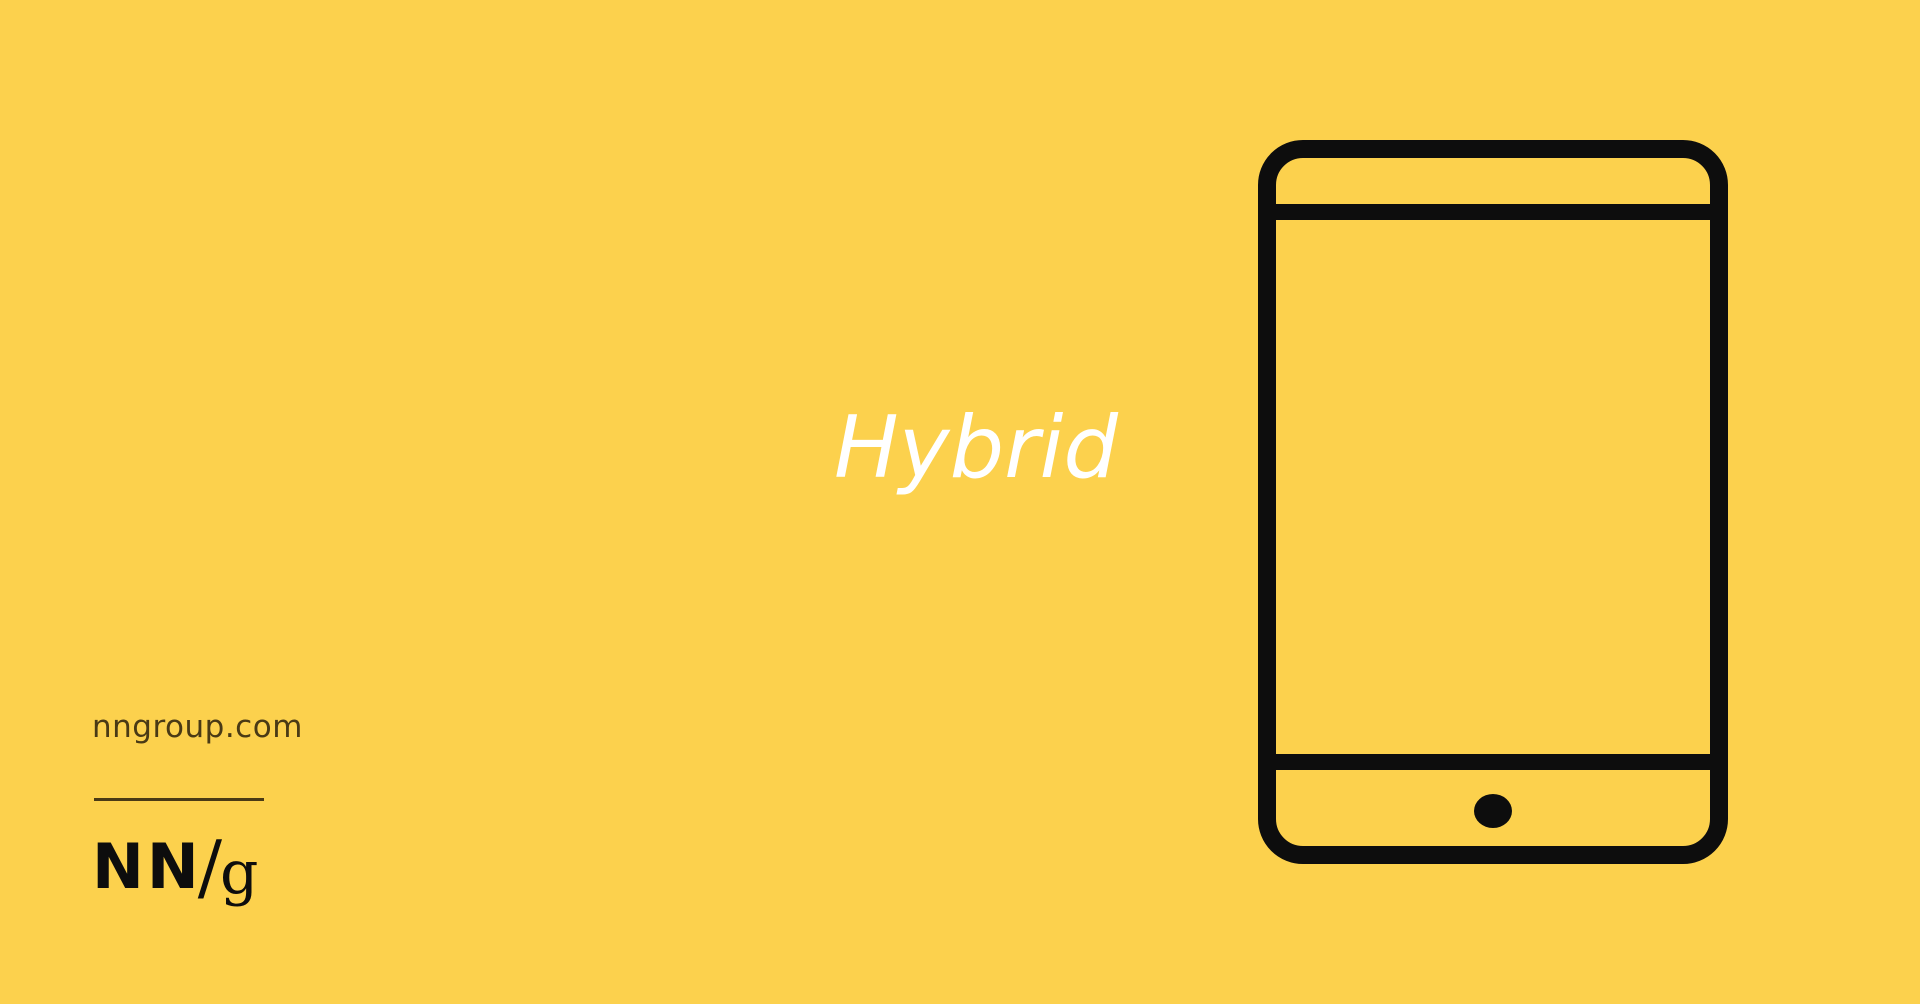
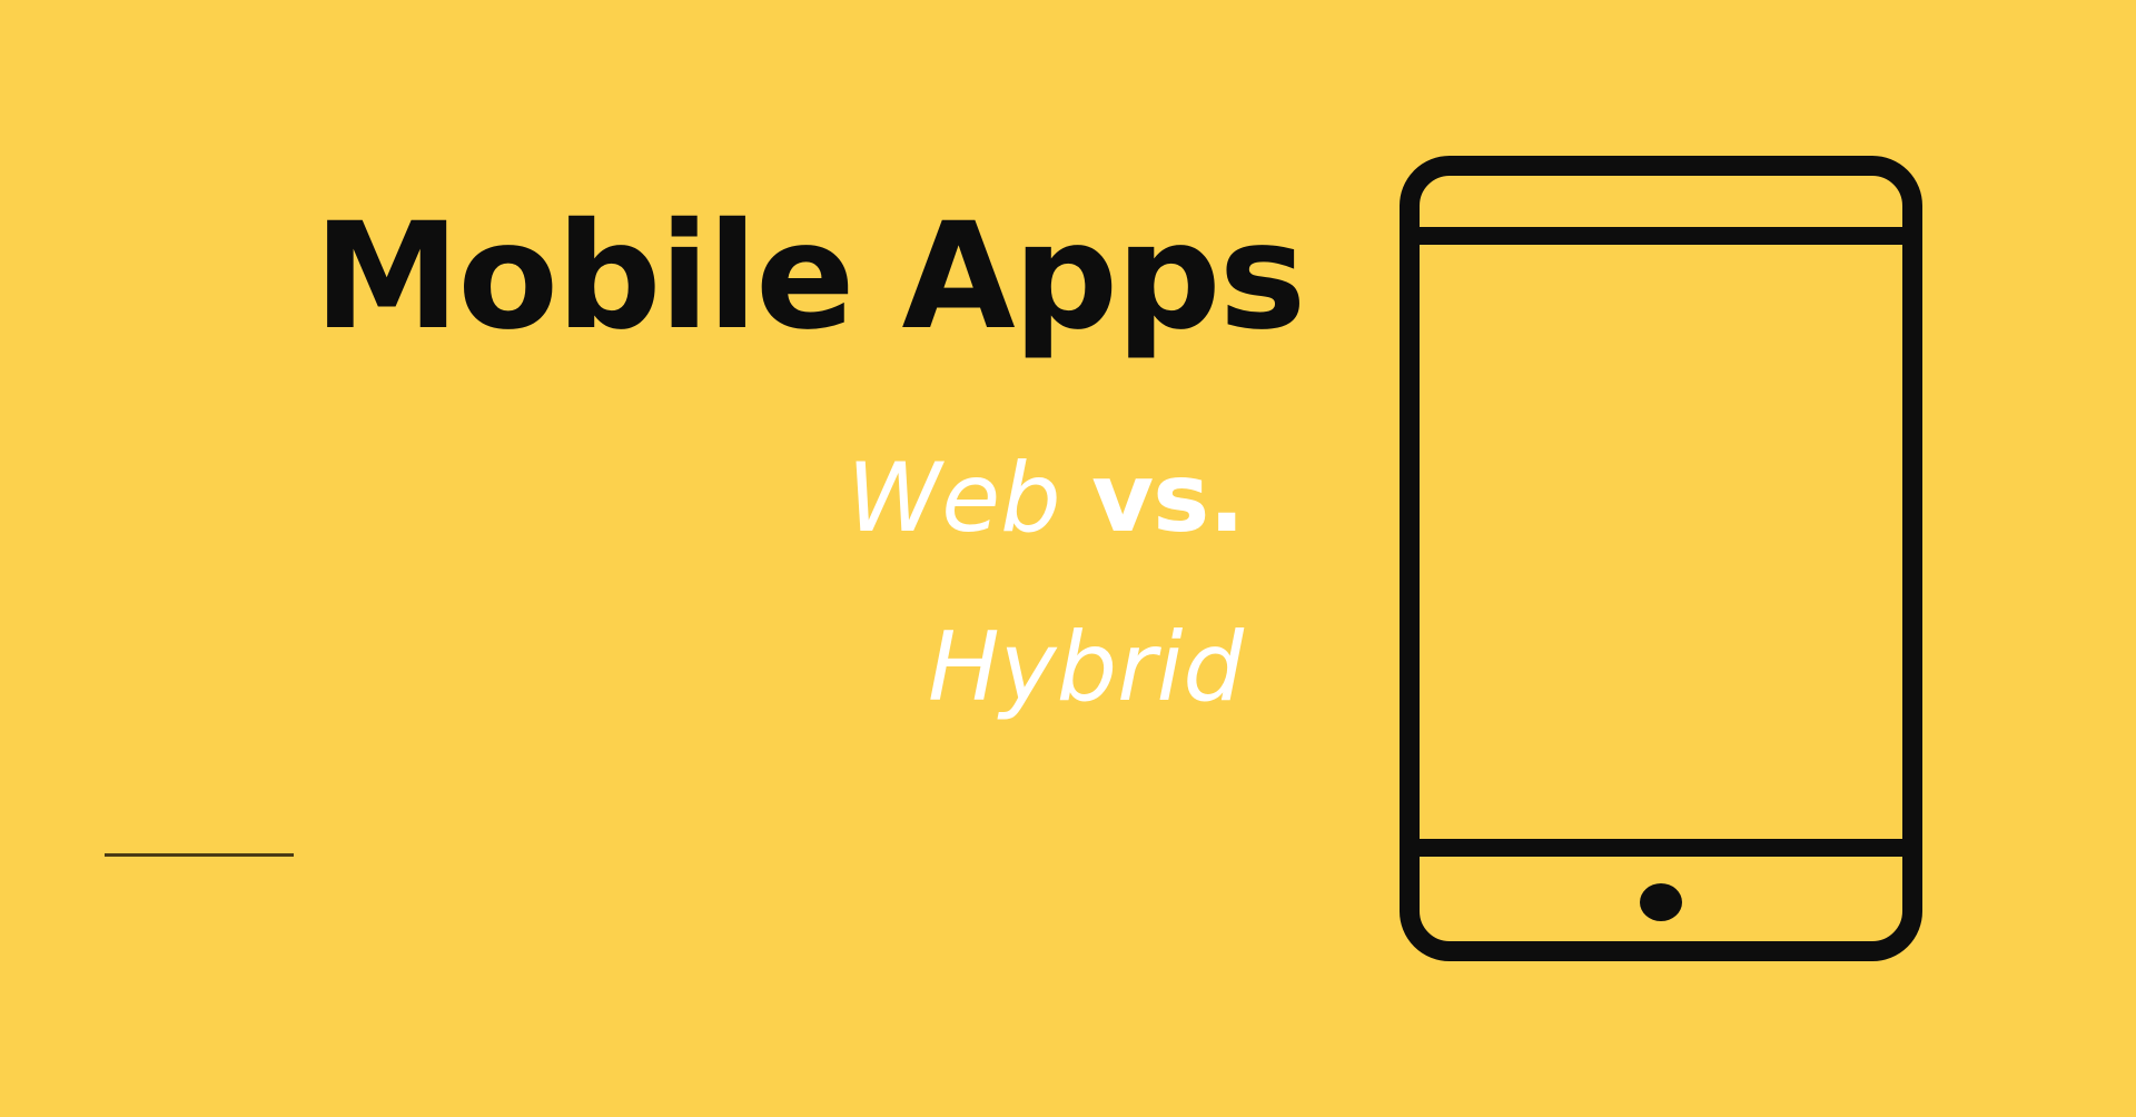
+ Mobile Apps
+ Web vs.
  Hybrid
- nngroup.com
- NN/g
